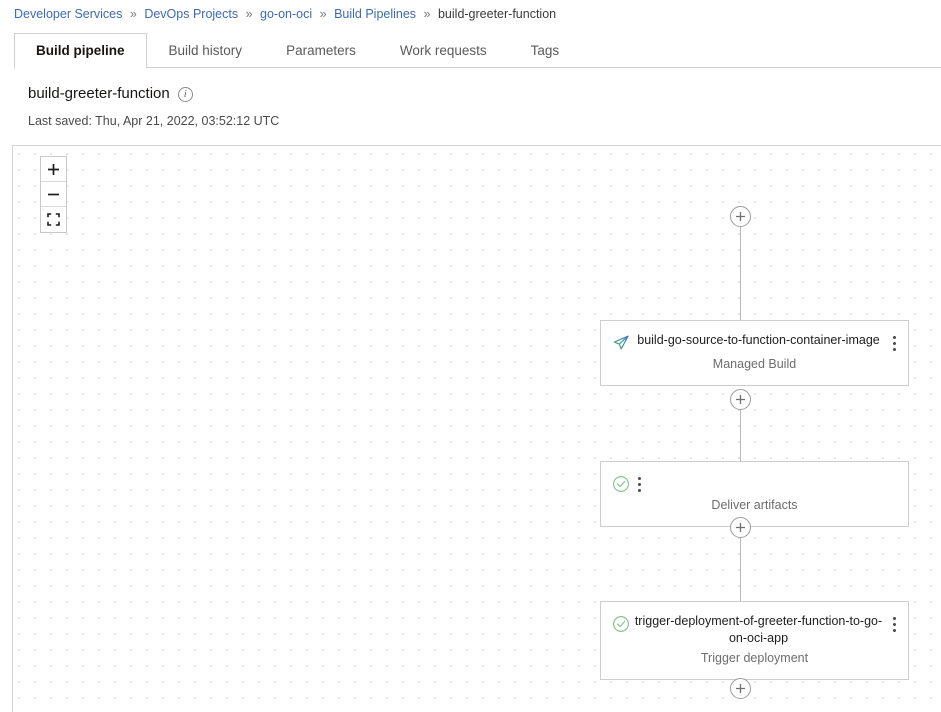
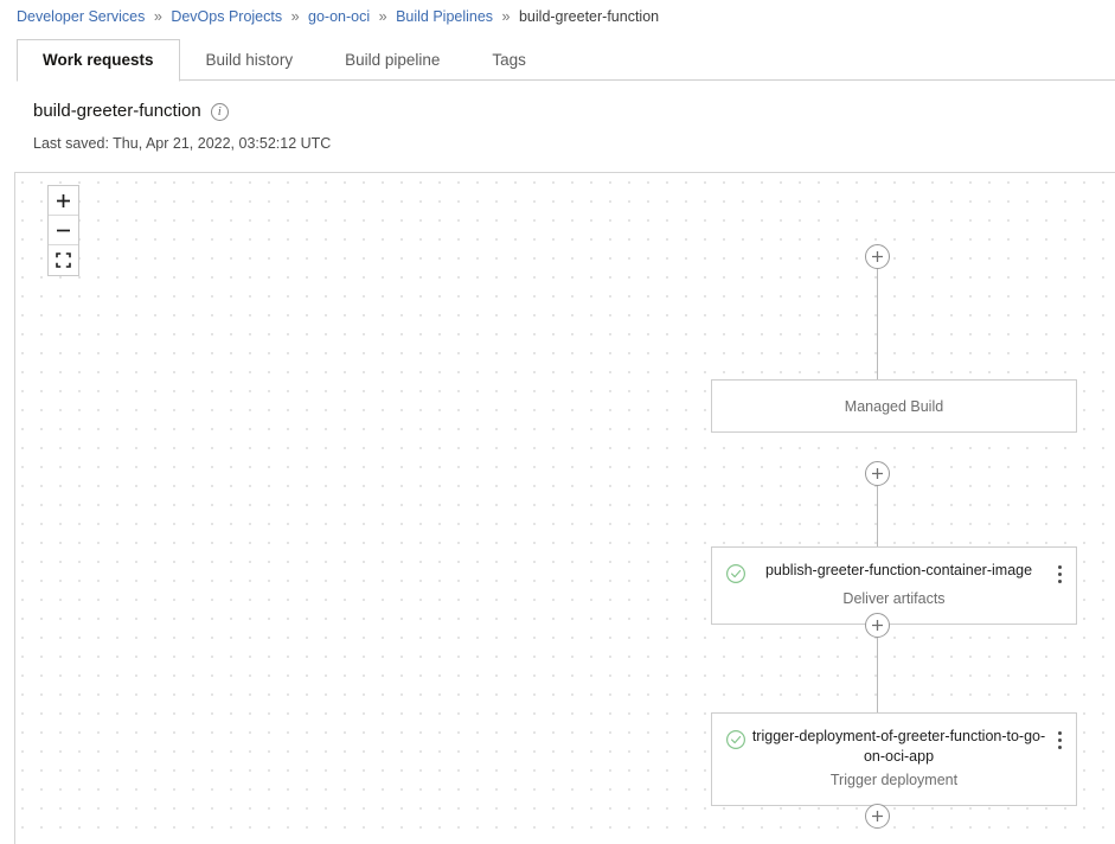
  Developer Services » DevOps Projects » go-on-oci » Build Pipelines » build-greeter-function
- Build pipeline
+ Work requests
  Build history
- Parameters
- Work requests
+ Build pipeline
  Tags
  build-greeter-function
  i
  Last saved: Thu, Apr 21, 2022, 03:52:12 UTC
- build-go-source-to-function-container-image
  Managed Build
+ publish-greeter-function-container-image
  Deliver artifacts
  trigger-deployment-of-greeter-function-to-go-on-oci-app
  Trigger deployment
